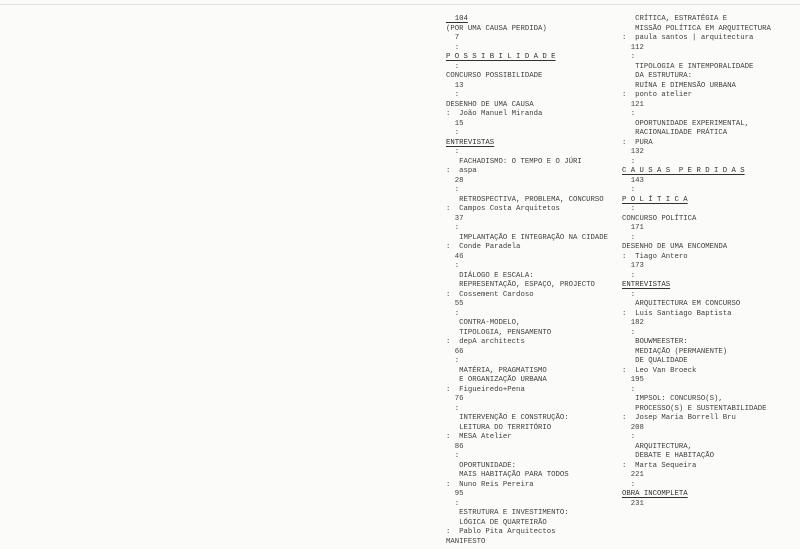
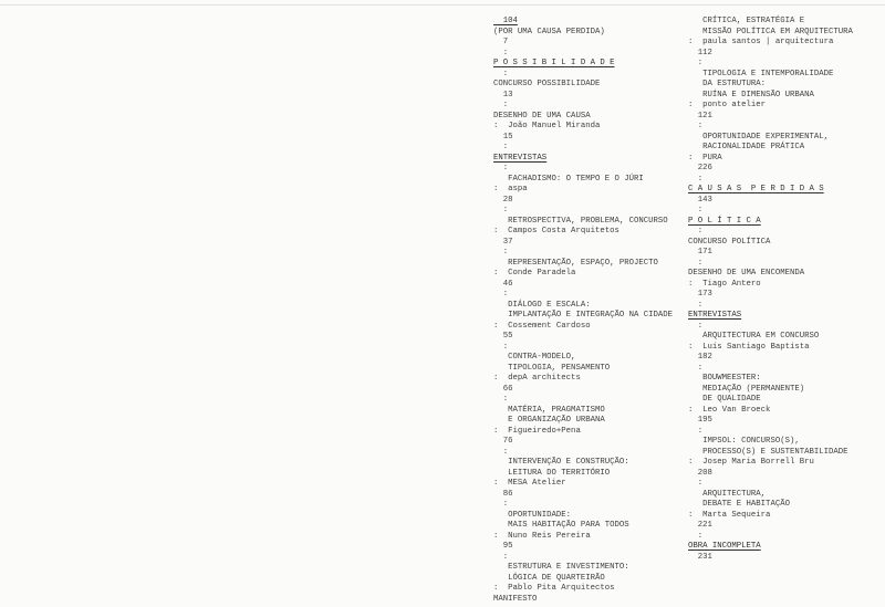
  104
  (POR UMA CAUSA PERDIDA)
  7
  :
  P O S S I B I L I D A D E
  :
  CONCURSO POSSIBILIDADE
  13
  :
  DESENHO DE UMA CAUSA
  : João Manuel Miranda
  15
  :
  ENTREVISTAS
  :
  FACHADISMO: O TEMPO E O JÚRI
  : aspa
  28
  :
  RETROSPECTIVA, PROBLEMA, CONCURSO
  : Campos Costa Arquitetos
  37
  :
- IMPLANTAÇÃO E INTEGRAÇÃO NA CIDADE
+ REPRESENTAÇÃO, ESPAÇO, PROJECTO
  : Conde Paradela
  46
  :
  DIÁLOGO E ESCALA:
- REPRESENTAÇÃO, ESPAÇO, PROJECTO
+ IMPLANTAÇÃO E INTEGRAÇÃO NA CIDADE
  : Cossement Cardoso
  55
  :
  CONTRA-MODELO,
  TIPOLOGIA, PENSAMENTO
  : depA architects
  66
  :
  MATÉRIA, PRAGMATISMO
  E ORGANIZAÇÃO URBANA
  : Figueiredo+Pena
  76
  :
  INTERVENÇÃO E CONSTRUÇÃO:
  LEITURA DO TERRITÓRIO
  : MESA Atelier
  86
  :
  OPORTUNIDADE:
  MAIS HABITAÇÃO PARA TODOS
  : Nuno Reis Pereira
  95
  :
  ESTRUTURA E INVESTIMENTO:
  LÓGICA DE QUARTEIRÃO
  : Pablo Pita Arquitectos
  MANIFESTO
  CRÍTICA, ESTRATÉGIA E
  MISSÃO POLÍTICA EM ARQUITECTURA
  : paula santos | arquitectura
  112
  :
  TIPOLOGIA E INTEMPORALIDADE
  DA ESTRUTURA:
  RUÍNA E DIMENSÃO URBANA
  : ponto atelier
  121
  :
  OPORTUNIDADE EXPERIMENTAL,
  RACIONALIDADE PRÁTICA
  : PURA
- 132
+ 226
  :
  C A U S A S P E R D I D A S
  143
  :
  P O L Í T I C A
  :
  CONCURSO POLÍTICA
  171
  :
  DESENHO DE UMA ENCOMENDA
  : Tiago Antero
  173
  :
  ENTREVISTAS
  :
  ARQUITECTURA EM CONCURSO
  : Luís Santiago Baptista
  182
  :
  BOUWMEESTER:
  MEDIAÇÃO (PERMANENTE)
  DE QUALIDADE
  : Leo Van Broeck
  195
  :
  IMPSOL: CONCURSO(S),
  PROCESSO(S) E SUSTENTABILIDADE
  : Josep Maria Borrell Bru
  208
  :
  ARQUITECTURA,
  DEBATE E HABITAÇÃO
  : Marta Sequeira
  221
  :
  OBRA INCOMPLETA
  231
